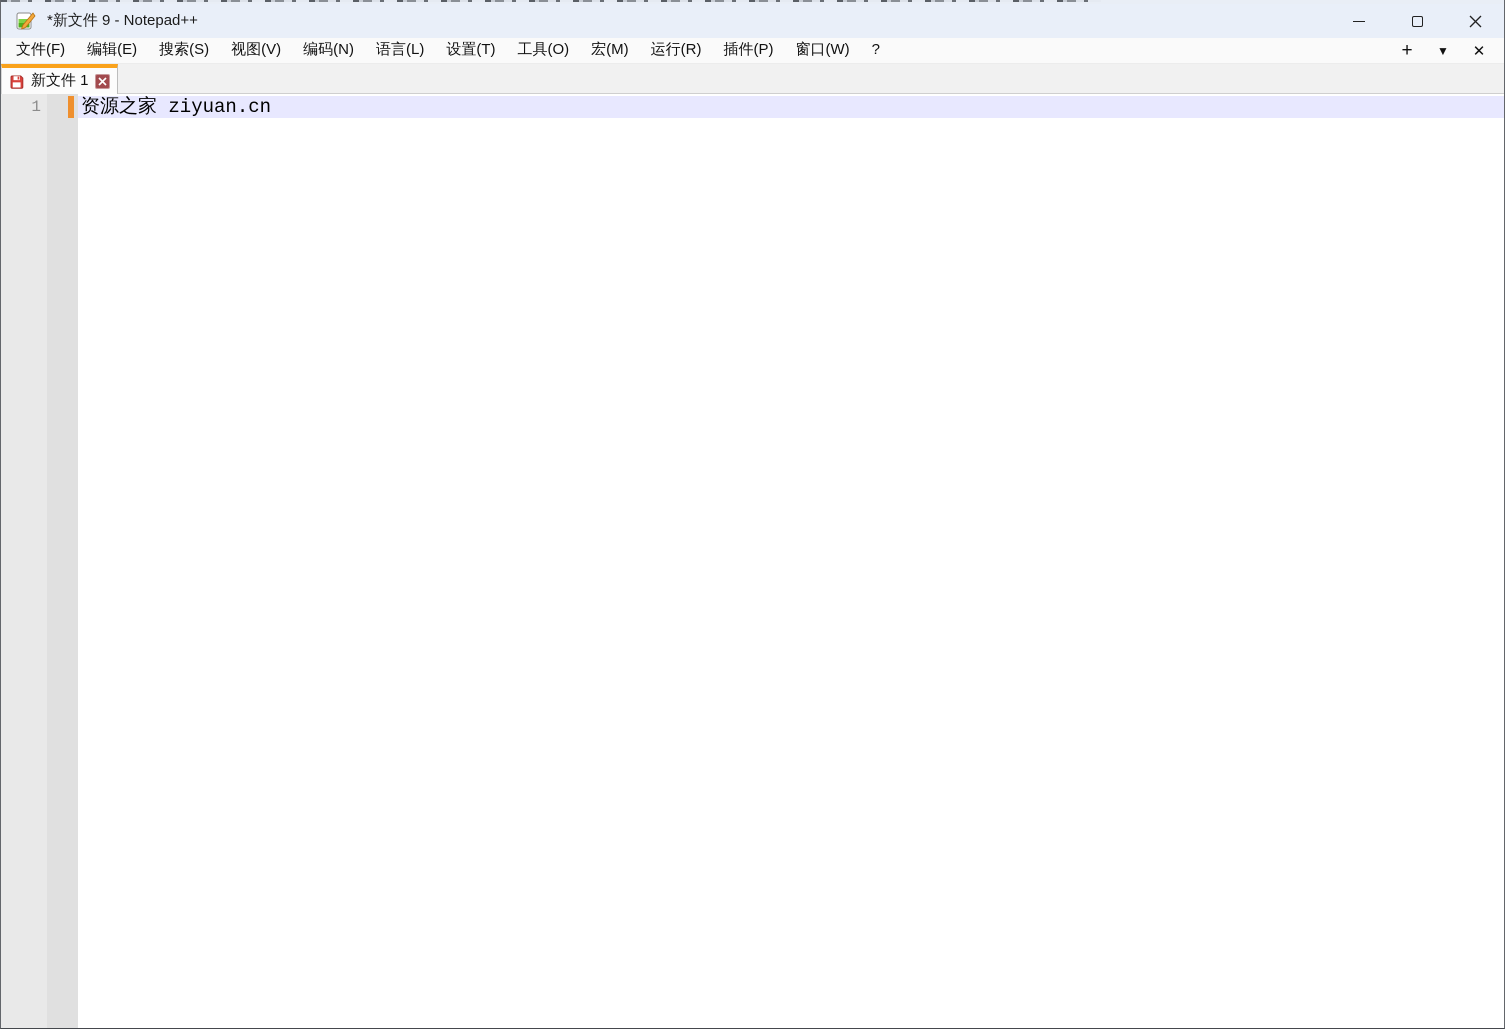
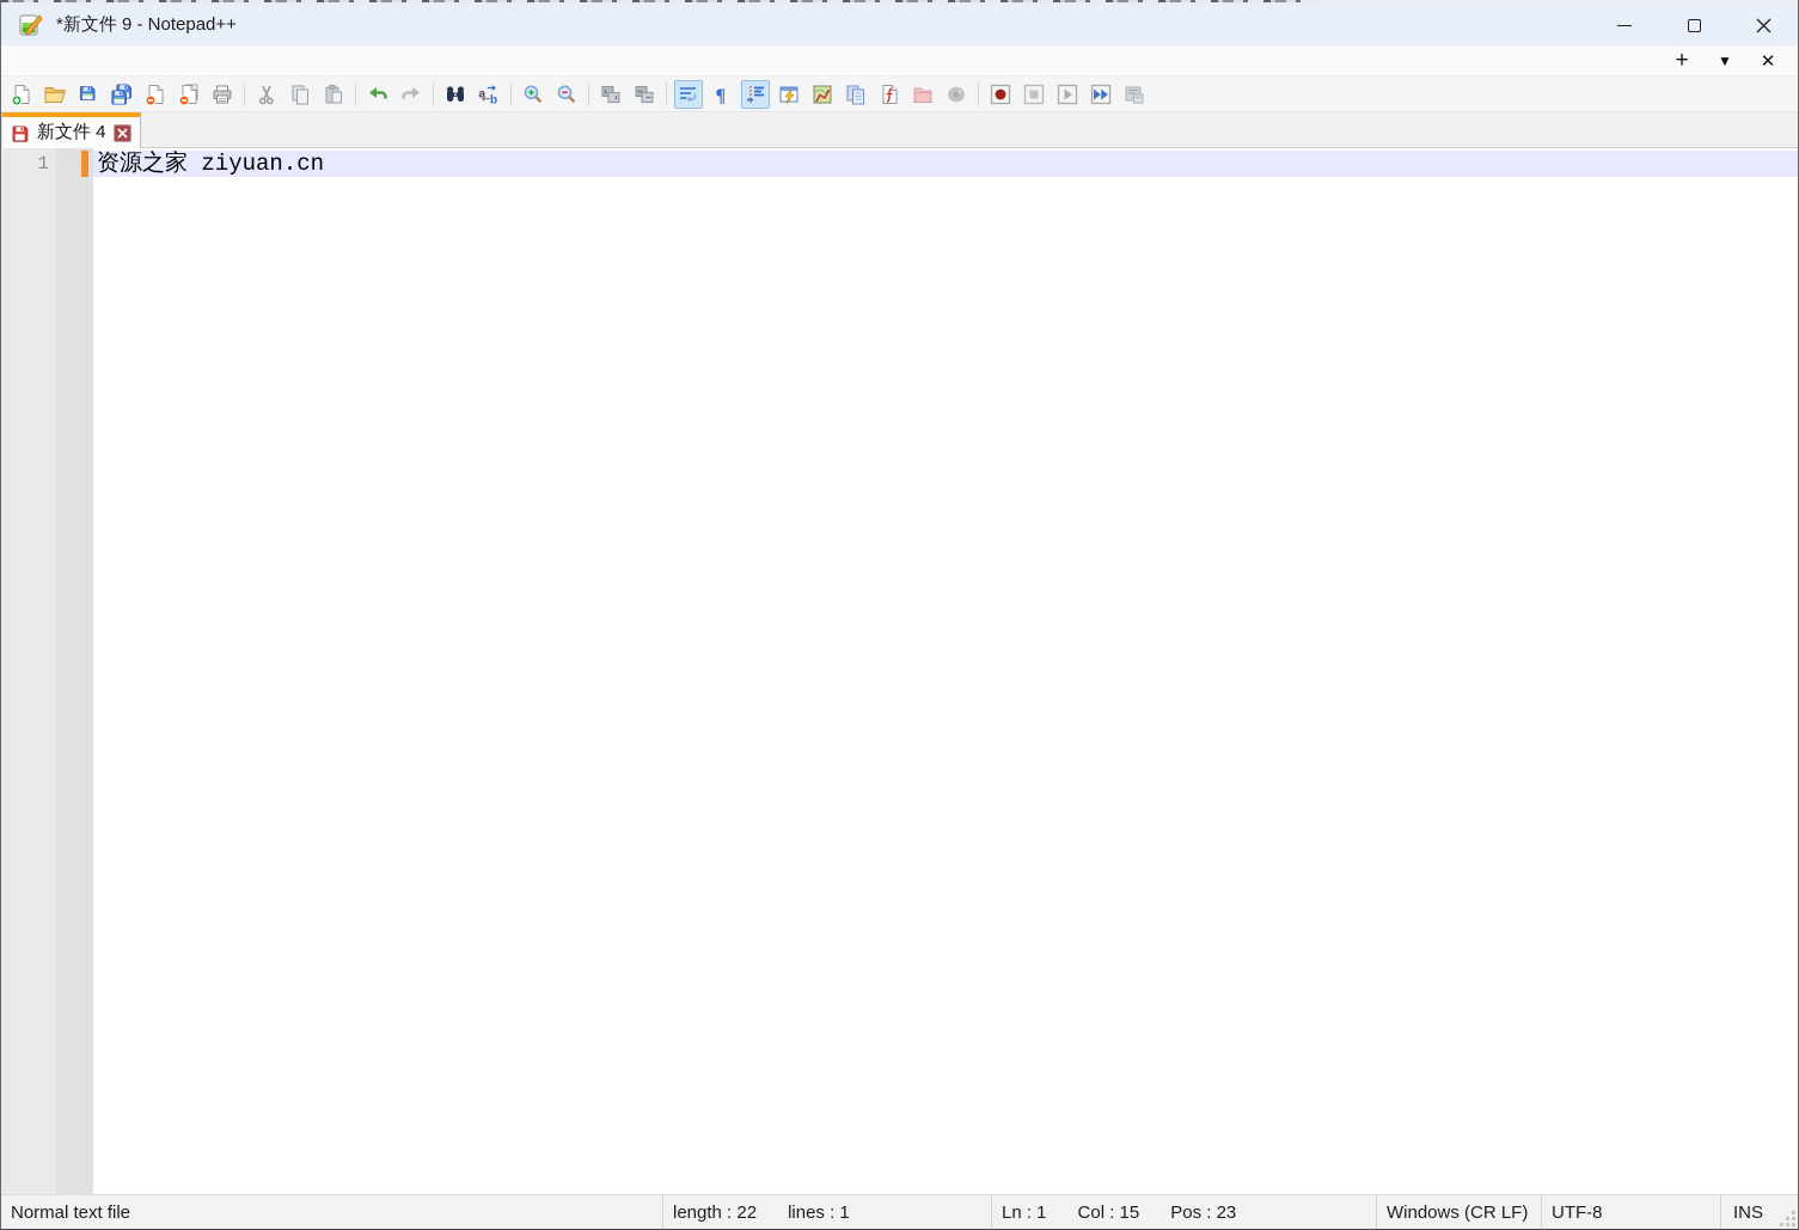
  *新文件 9 - Notepad++
- 文件(F)
- 编辑(E)
- 搜索(S)
- 视图(V)
- 编码(N)
- 语言(L)
- 设置(T)
- 工具(O)
- 宏(M)
- 运行(R)
- 插件(P)
- 窗口(W)
- ?
  +
  ▼
  ✕
+ a
+ b
+ ¶
- 新文件 1
+ 新文件 4
  1
  资源之家 ziyuan.cn
+ Normal text file
+ length : 22
+ lines : 1
+ Ln : 1
+ Col : 15
+ Pos : 23
+ Windows (CR LF)
+ UTF-8
+ INS
